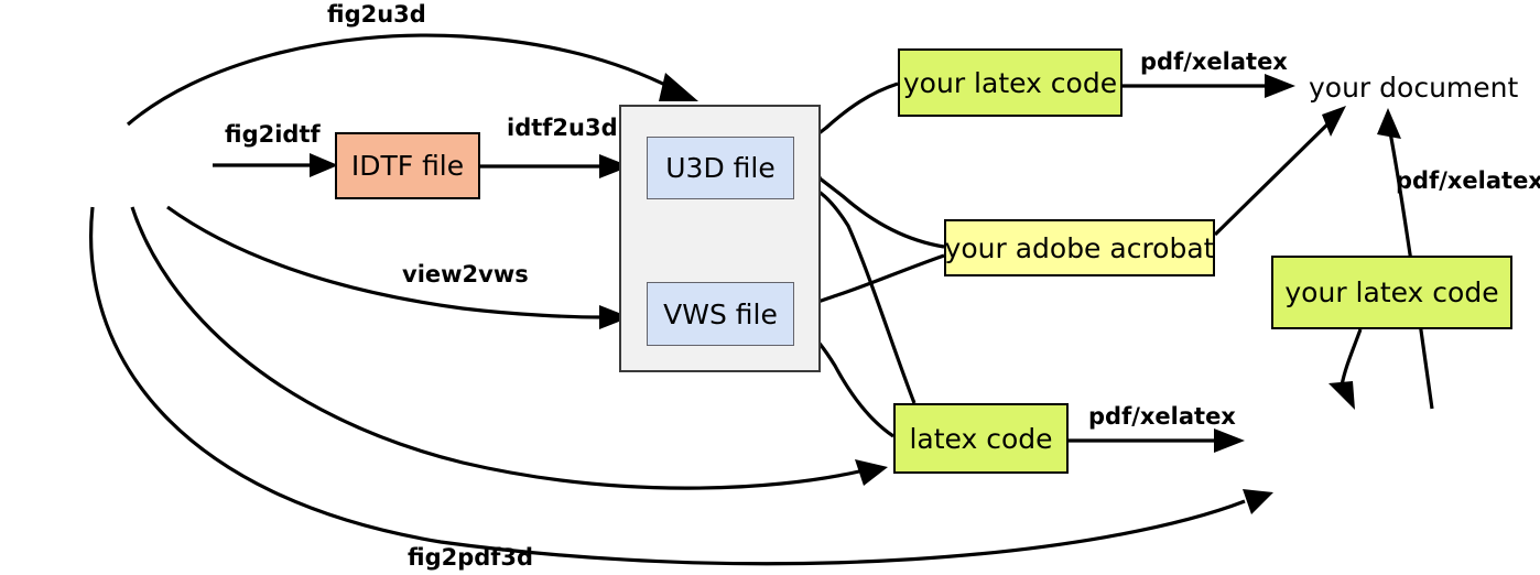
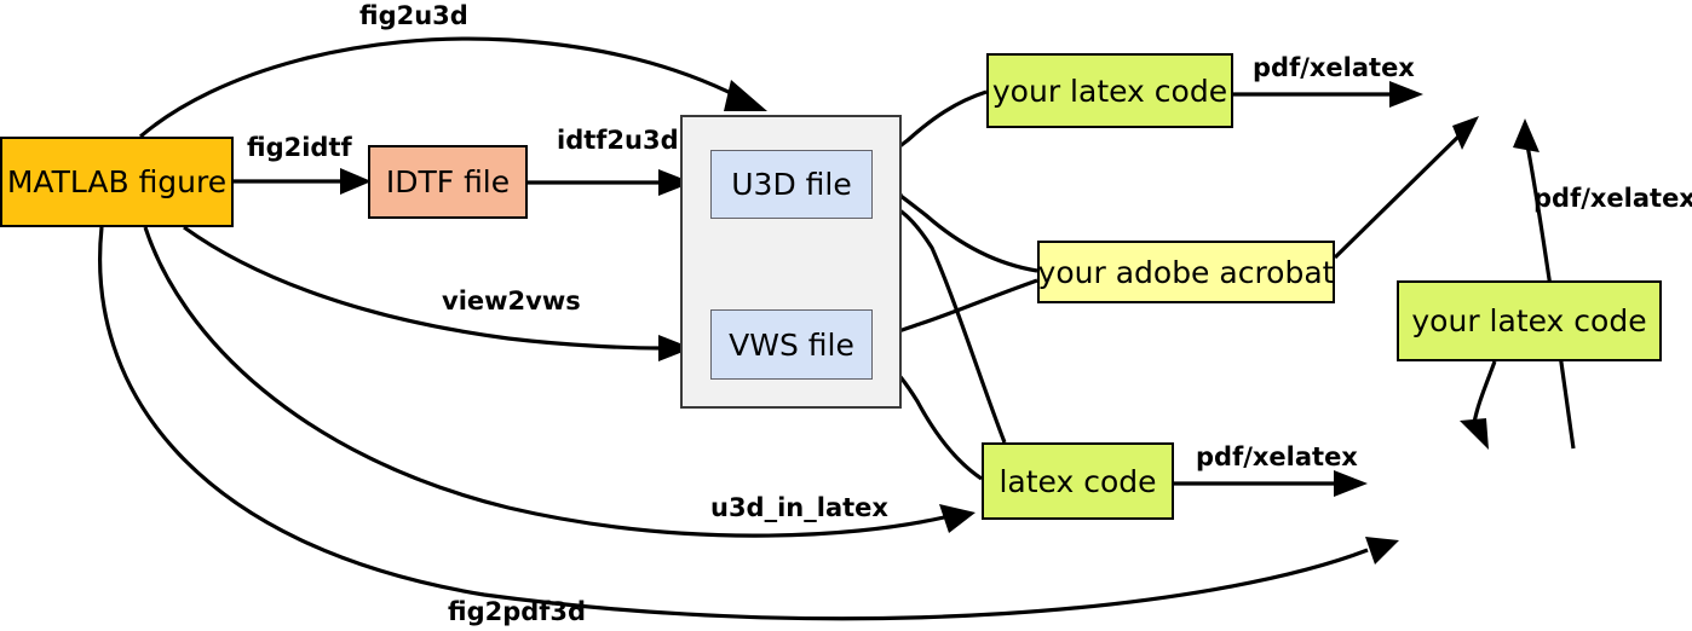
+ MATLAB figure
  IDTF file
  U3D file
  VWS file
  your latex code
  your adobe acrobat
  latex code
  your latex code
- your document
  fig2u3d
  fig2idtf
  idtf2u3d
  view2vws
+ u3d_in_latex
  fig2pdf3d
  pdf/xelatex
  pdf/xelatex
  pdf/xelatex
